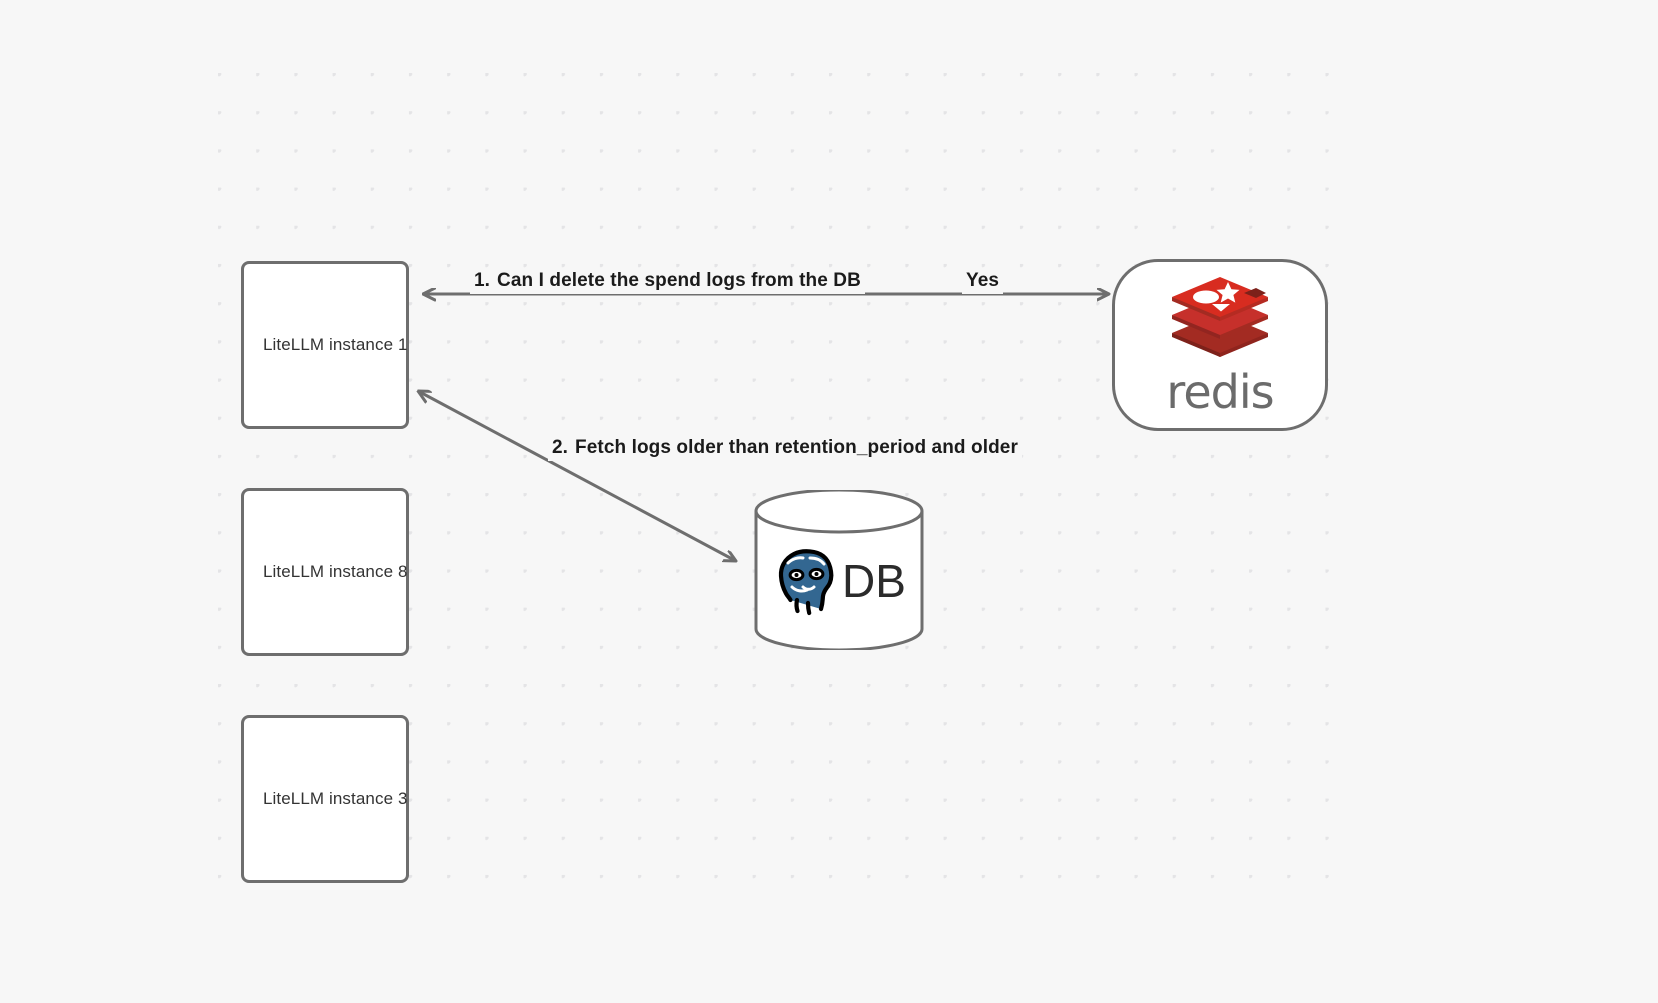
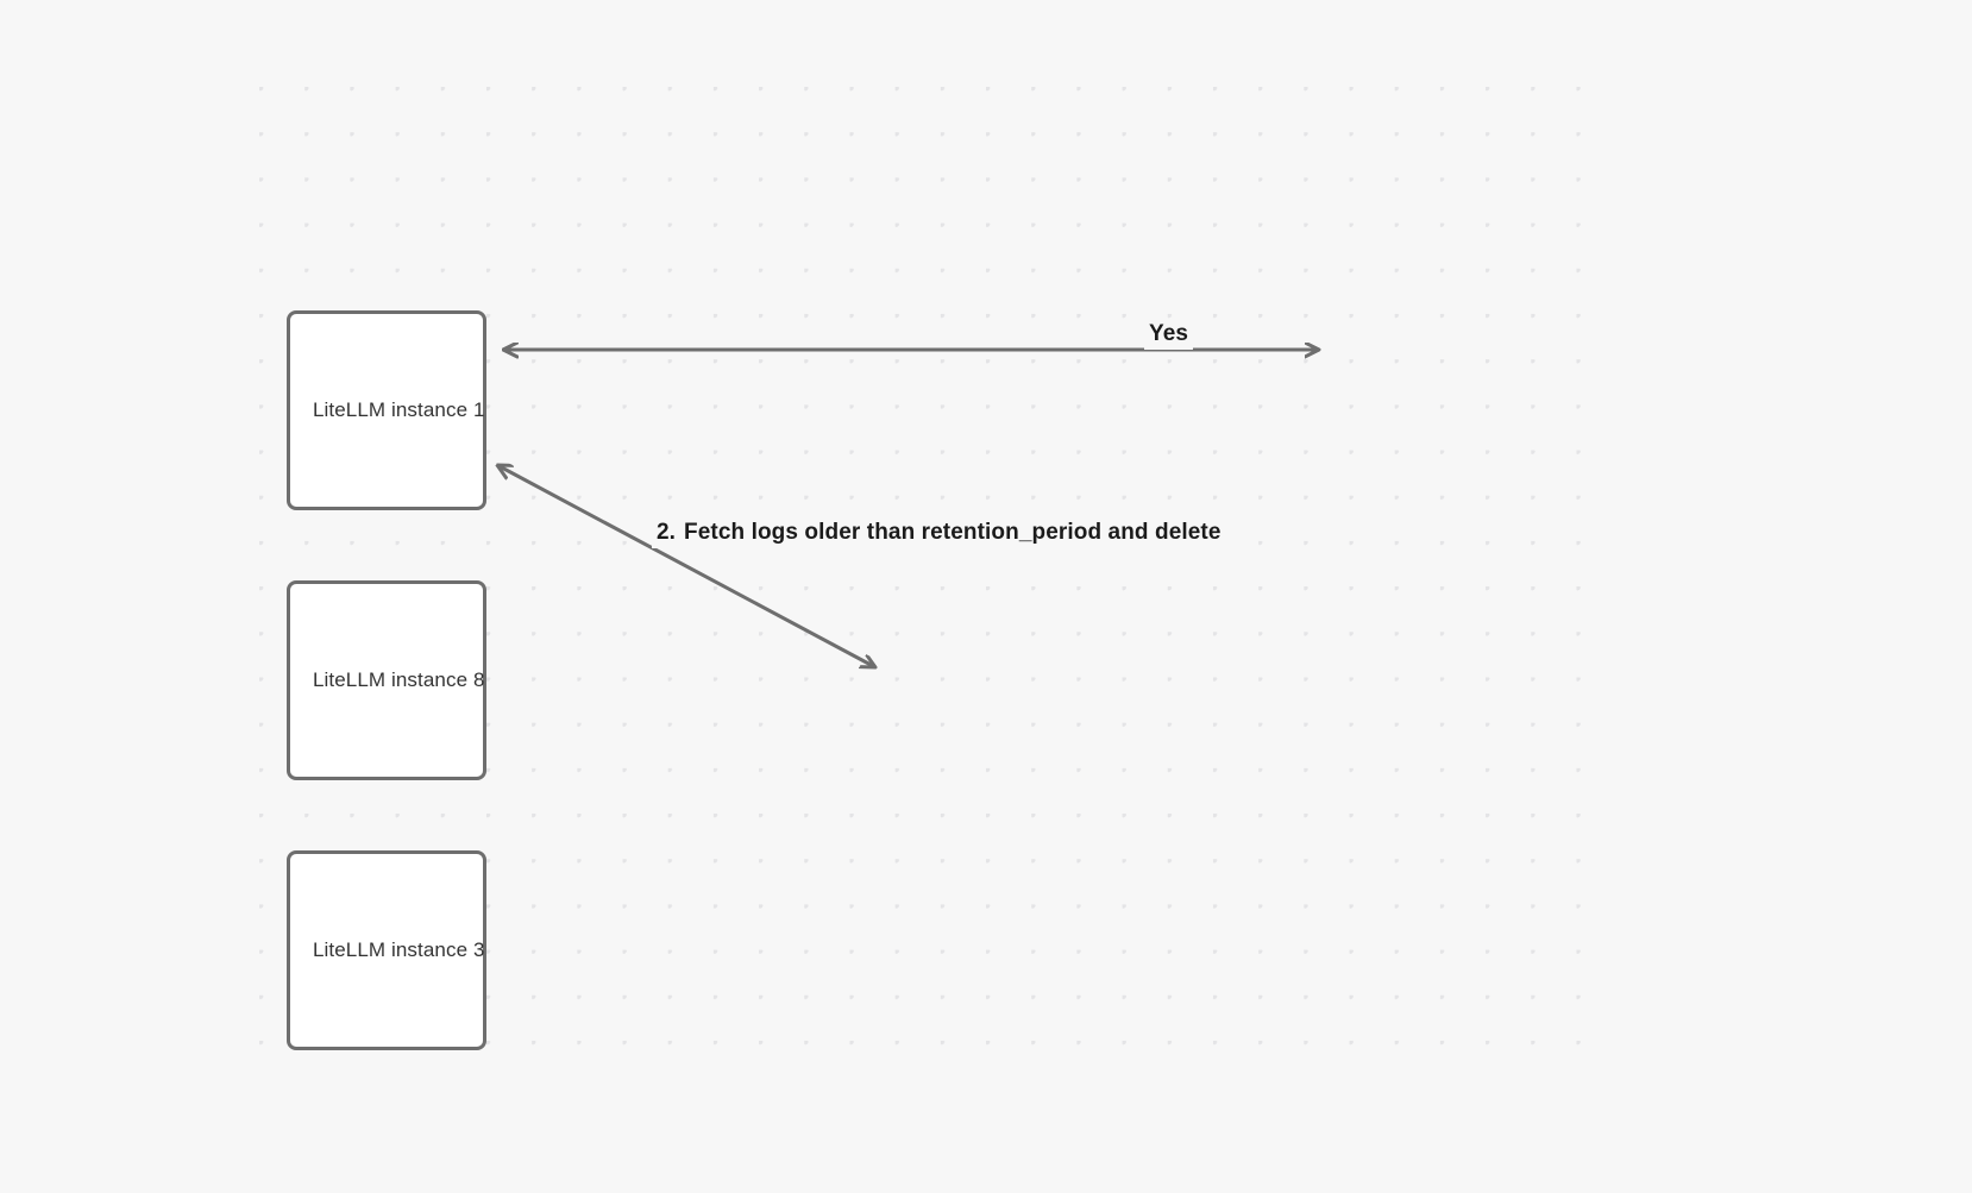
  LiteLLM instance 1
  LiteLLM instance 8
  LiteLLM instance 3
- redis
- DB
- 1. Can I delete the spend logs from the DB
  Yes
- 2. Fetch logs older than retention_period and older
+ 2. Fetch logs older than retention_period and delete
